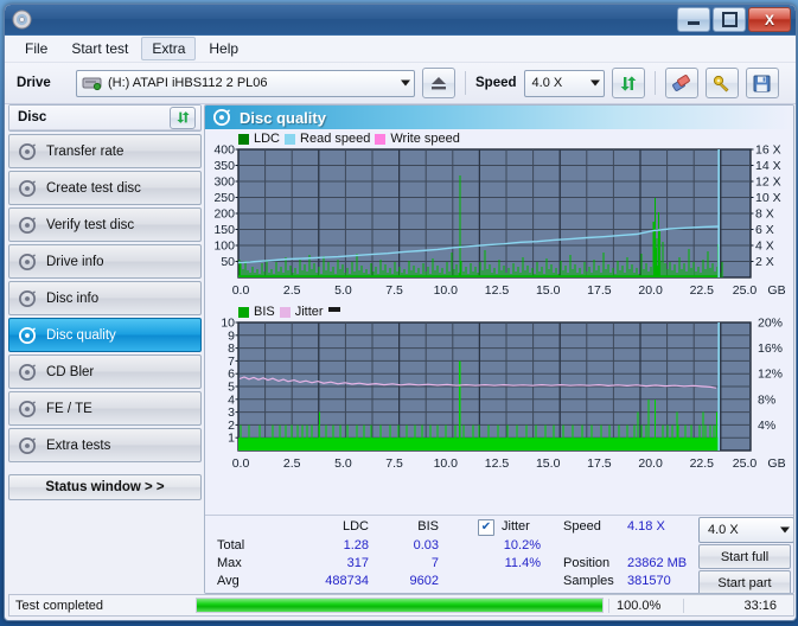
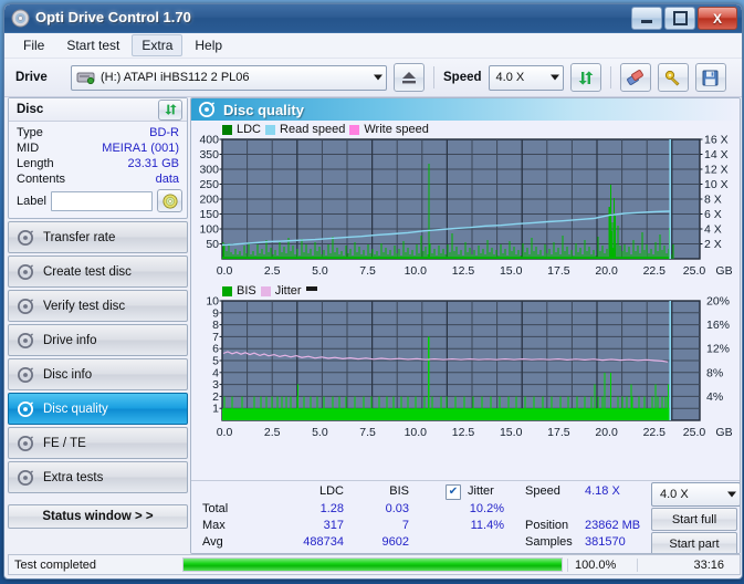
+ Opti Drive Control 1.70
  X
  File
  Start test
  Extra
  Help
  Drive
  (H:) ATAPI iHBS112 2 PL06
  Speed
  4.0 X
  Disc
+ Type
+ BD-R
+ MID
+ MEIRA1 (001)
+ Length
+ 23.31 GB
+ Contents
+ data
+ Label
  Transfer rate
  Create test disc
  Verify test disc
  Drive info
  Disc info
  Disc quality
- CD Bler
  FE / TE
  Extra tests
  Status window > >
  Disc quality
  LDC
  Read speed
  Write speed
  400
  350
  300
  250
  200
  150
  100
  50
  16 X
  14 X
  12 X
  10 X
  8 X
  6 X
  4 X
  2 X
  0.0
  2.5
  5.0
  7.5
  10.0
  12.5
  15.0
  17.5
  20.0
  22.5
  25.0
  GB
  BIS
  Jitter
  10
  9
  8
  7
  6
  5
  4
  3
  2
  1
  20%
  16%
  12%
  8%
  4%
  0.0
  2.5
  5.0
  7.5
  10.0
  12.5
  15.0
  17.5
  20.0
  22.5
  25.0
  GB
  LDC
  BIS
  ✔
  Jitter
  Total
  Max
  Avg
  1.28
  317
  488734
  0.03
  7
  9602
  10.2%
  11.4%
  Speed
  4.18 X
  Position
  23862 MB
  Samples
  381570
  4.0 X
  Start full
  Start part
  Test completed
  100.0%
  33:16
